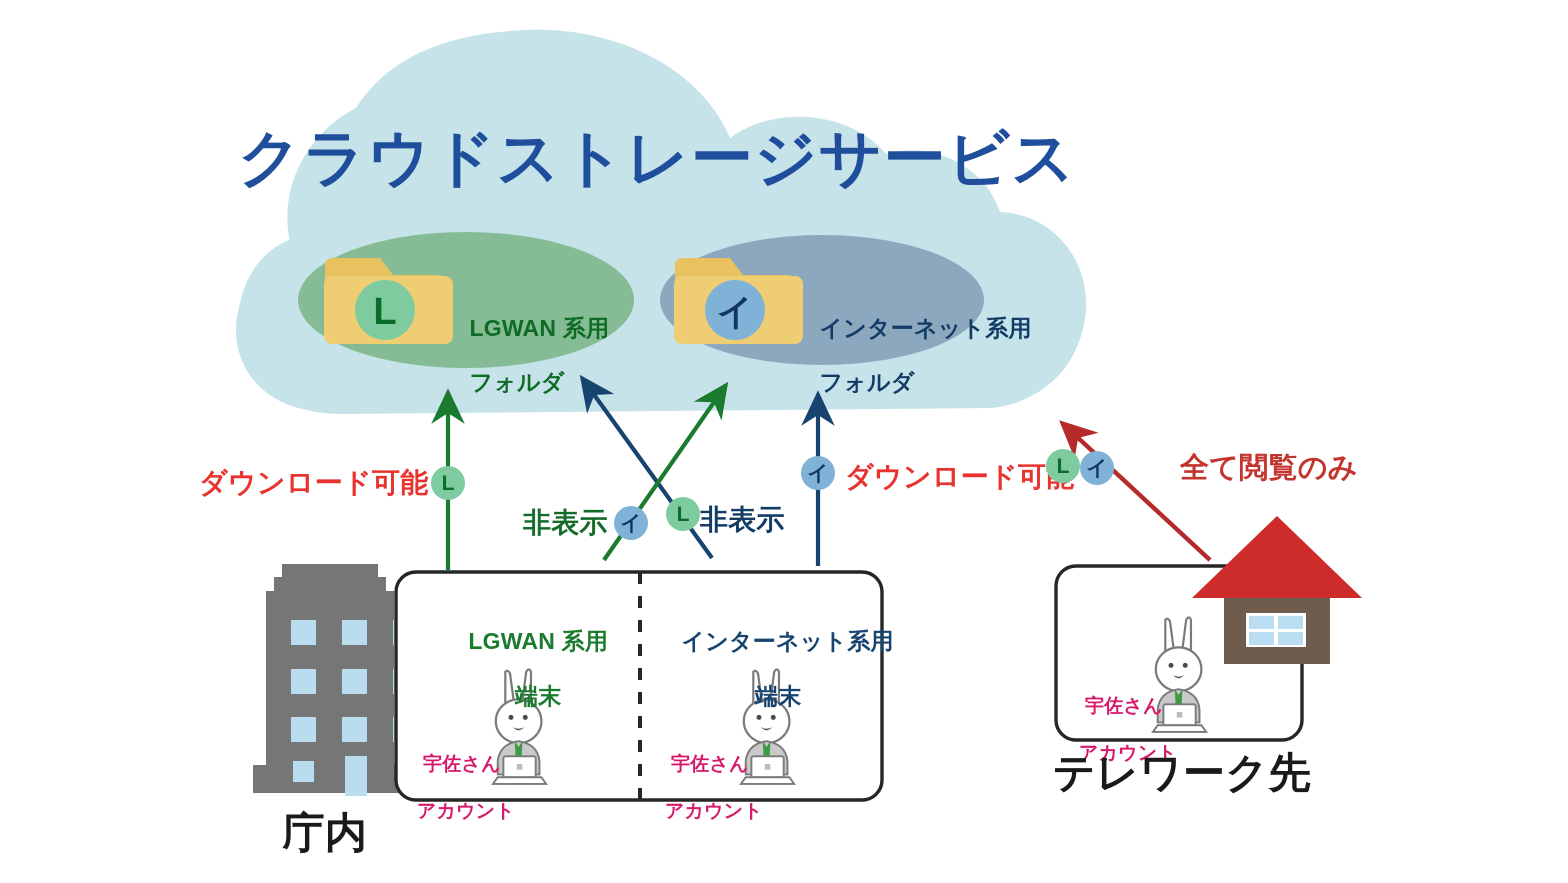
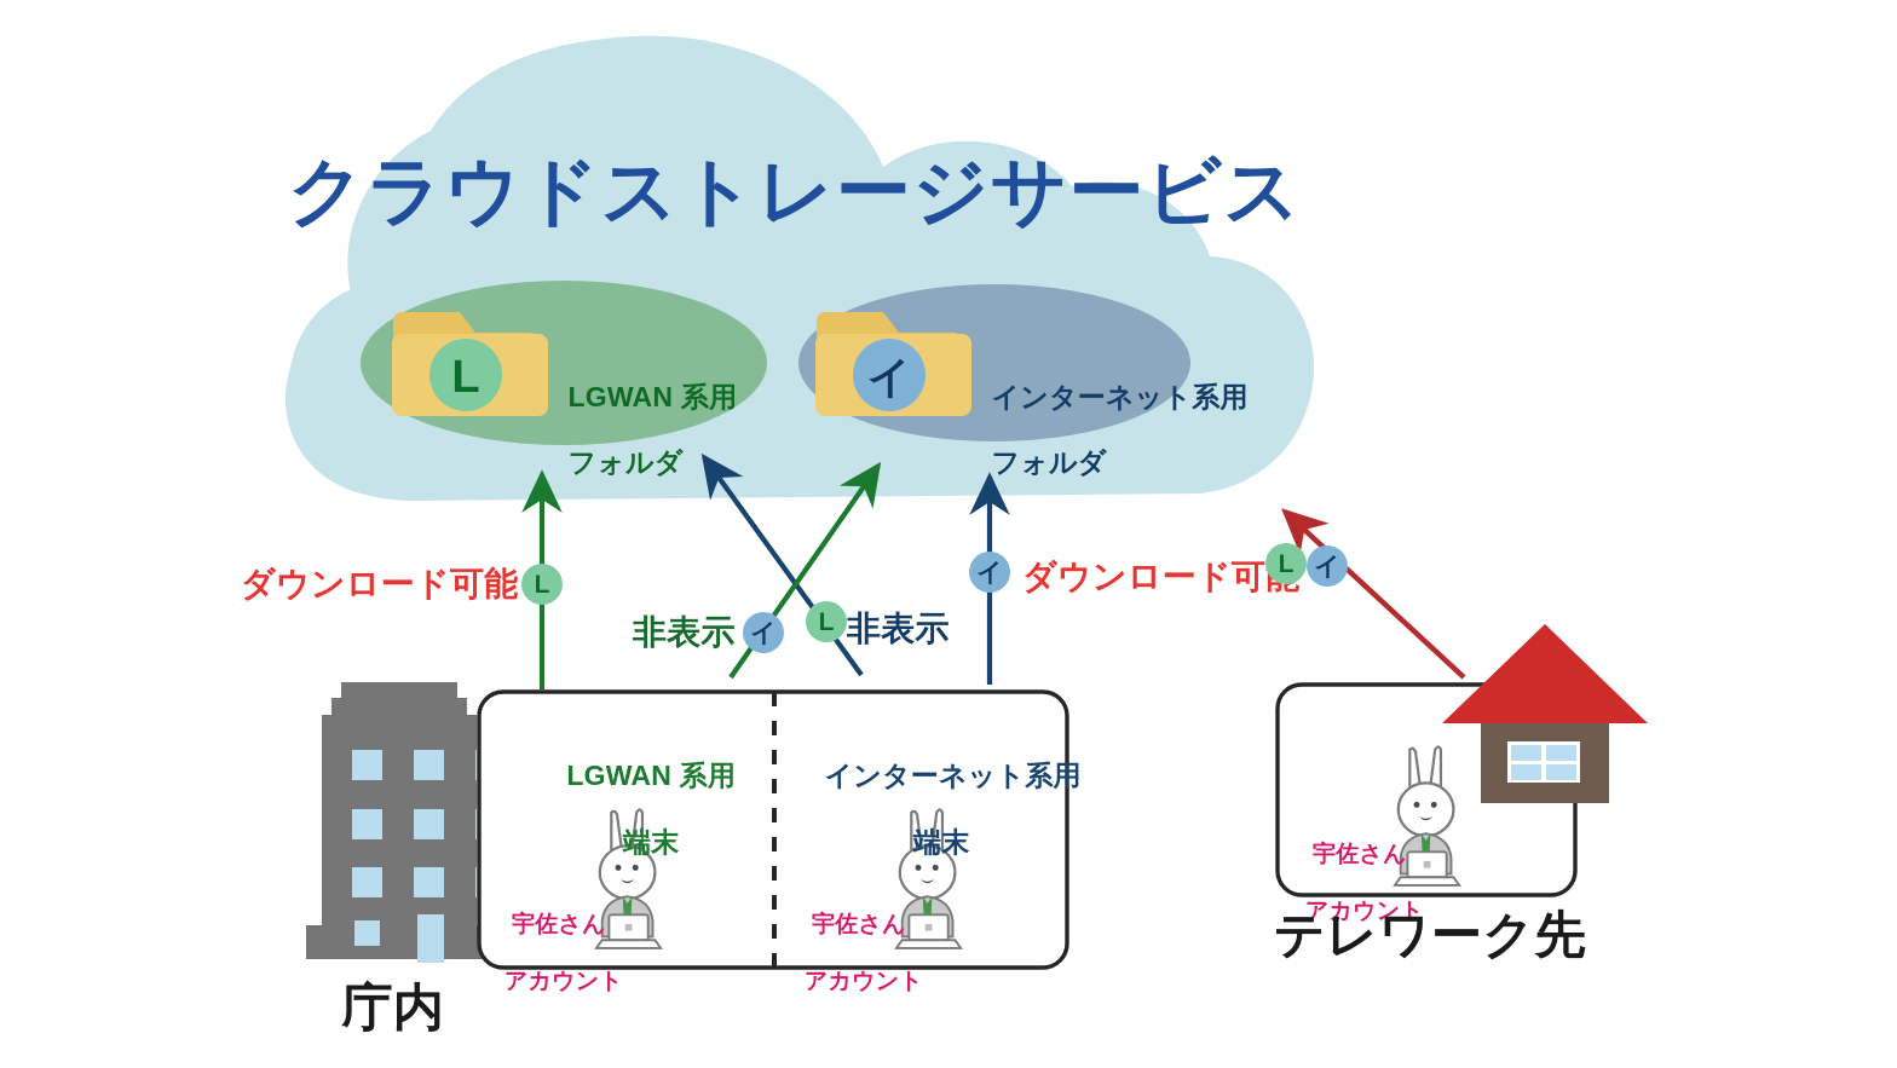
  L
  イ
  クラウドストレージサービス
  LGWAN 系用
  フォルダ
  インターネット系用
  フォルダ
  ダウンロード可能
  ダウンロード可
  非表示
  非表示
- 全て閲覧のみ
  L
  イ
  L
  イ
  L
  イ
  LGWAN 系用
  端末
  インターネット系用
  端末
  宇佐さん
  アカウント
  宇佐さん
  アカウント
  宇佐さん
  アカウント
  庁内
  テレワーク先
